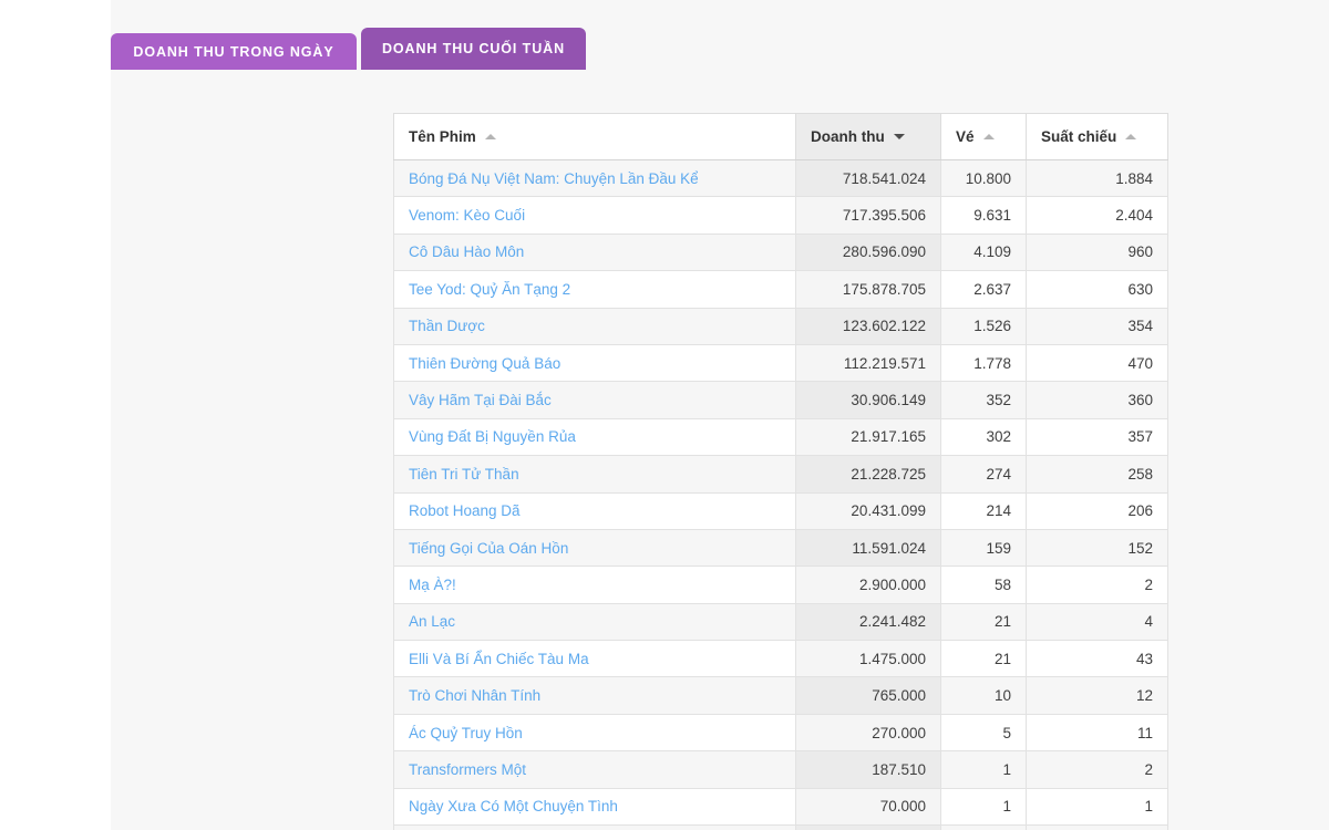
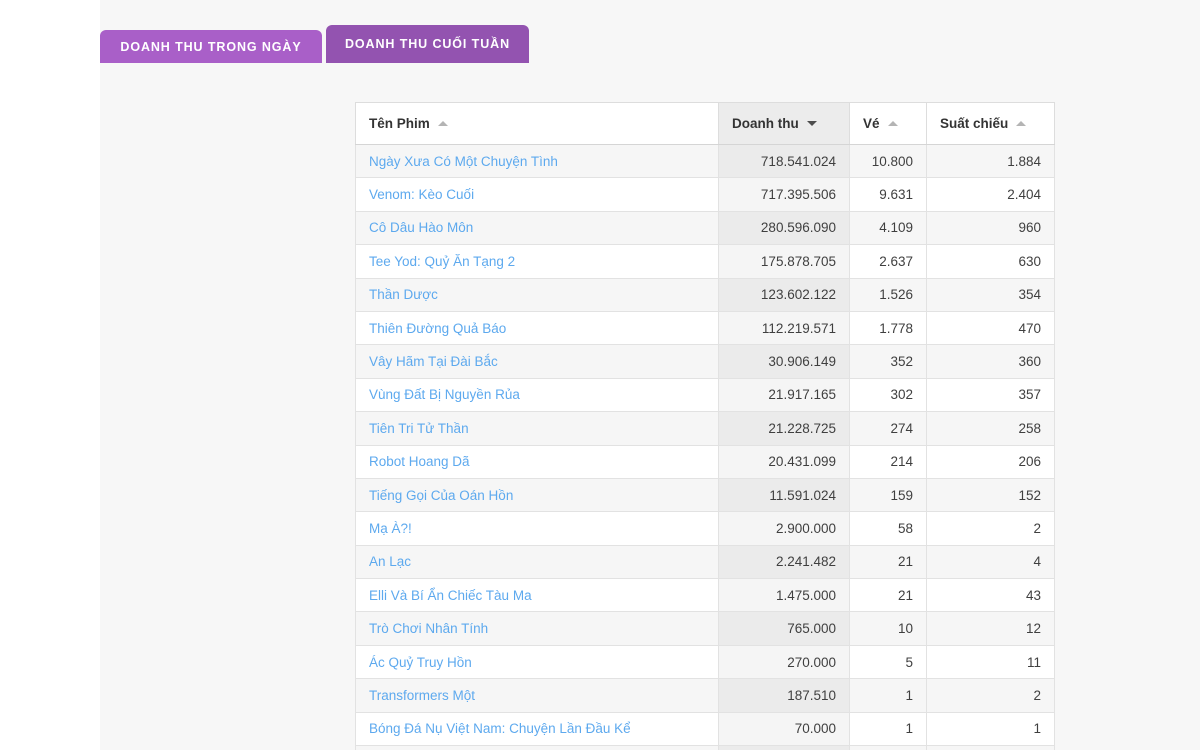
  DOANH THU TRONG NGÀY
  DOANH THU CUỐI TUẦN
  Tên Phim	Doanh thu	Vé	Suất chiếu
- Bóng Đá Nụ Việt Nam: Chuyện Lần Đầu Kể	718.541.024	10.800	1.884
+ Ngày Xưa Có Một Chuyện Tình	718.541.024	10.800	1.884
  Venom: Kèo Cuối	717.395.506	9.631	2.404
  Cô Dâu Hào Môn	280.596.090	4.109	960
  Tee Yod: Quỷ Ăn Tạng 2	175.878.705	2.637	630
  Thần Dược	123.602.122	1.526	354
  Thiên Đường Quả Báo	112.219.571	1.778	470
  Vây Hãm Tại Đài Bắc	30.906.149	352	360
  Vùng Đất Bị Nguyền Rủa	21.917.165	302	357
  Tiên Tri Tử Thần	21.228.725	274	258
  Robot Hoang Dã	20.431.099	214	206
  Tiếng Gọi Của Oán Hồn	11.591.024	159	152
  Mạ À?!	2.900.000	58	2
  An Lạc	2.241.482	21	4
  Elli Và Bí Ẩn Chiếc Tàu Ma	1.475.000	21	43
  Trò Chơi Nhân Tính	765.000	10	12
  Ác Quỷ Truy Hồn	270.000	5	11
  Transformers Một	187.510	1	2
- Ngày Xưa Có Một Chuyện Tình	70.000	1	1
+ Bóng Đá Nụ Việt Nam: Chuyện Lần Đầu Kể	70.000	1	1
